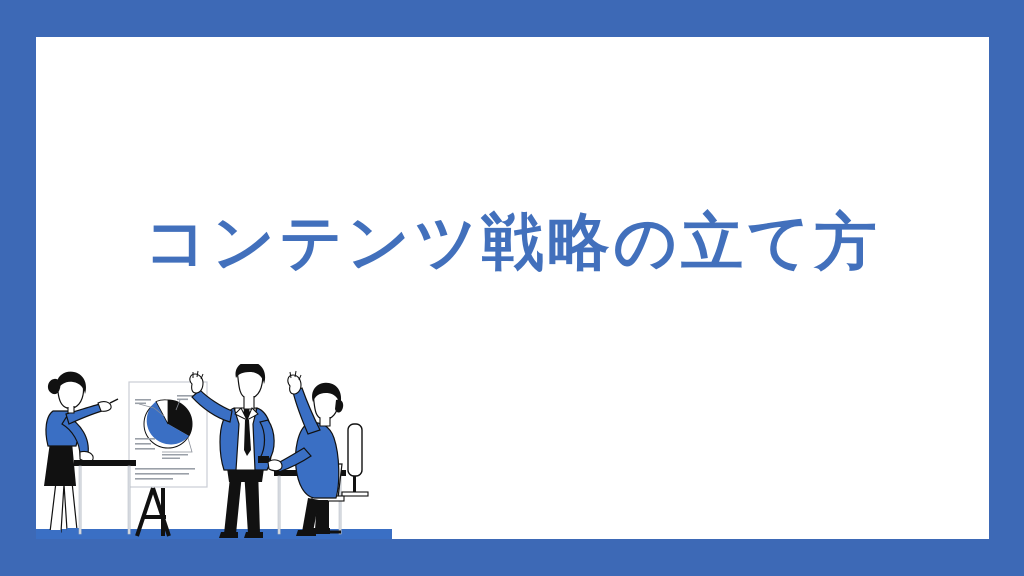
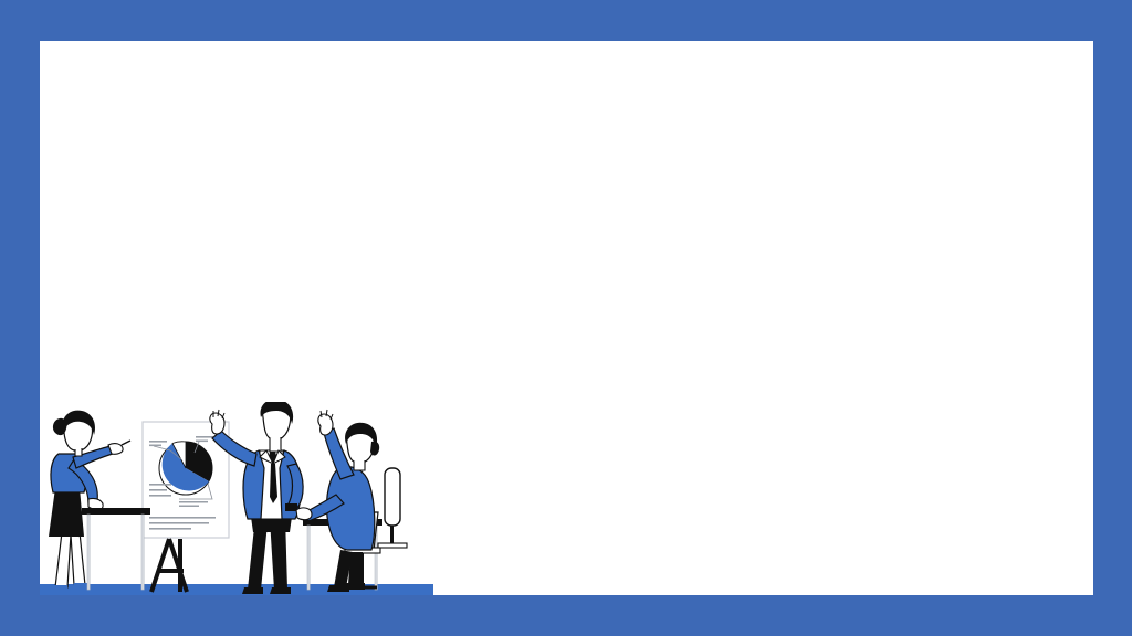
- コンテンツ戦略の立て方
